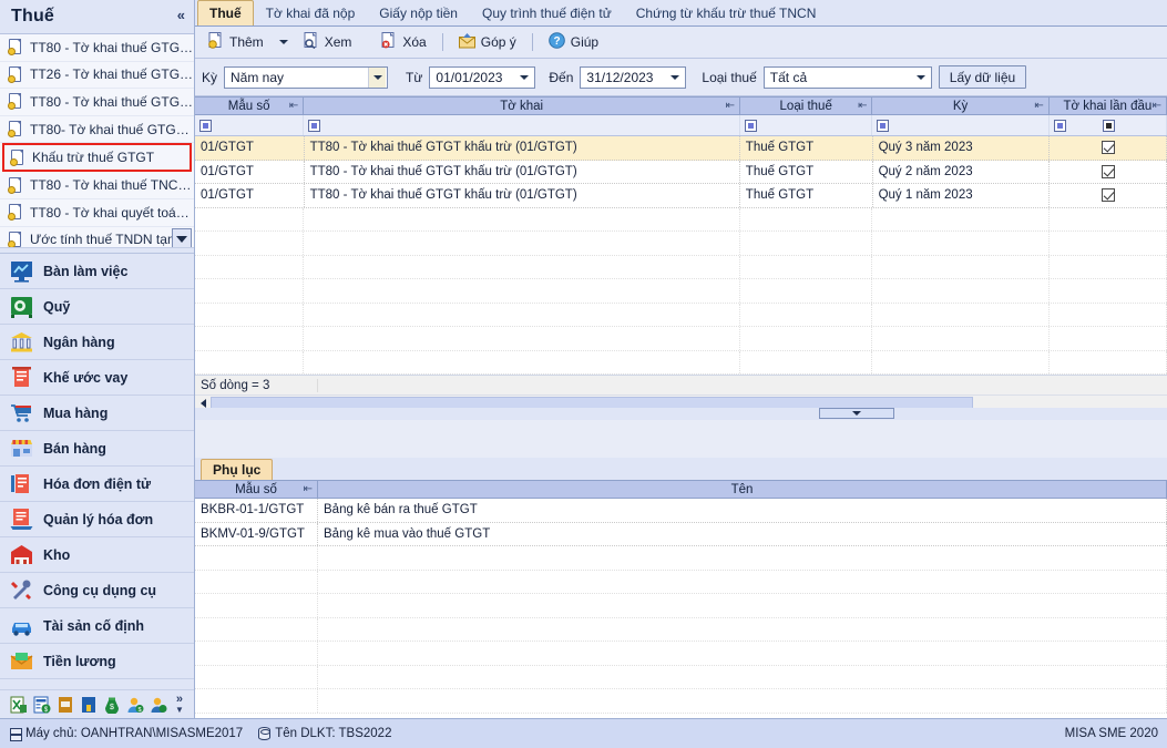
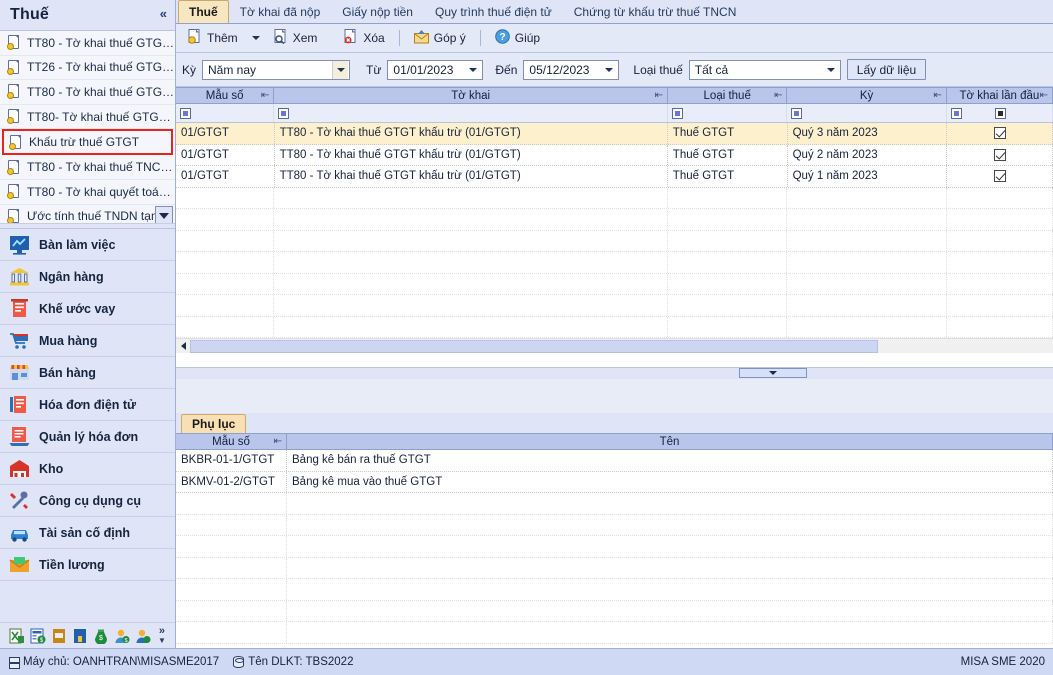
  Thuế
  «
  TT80 - Tờ khai thuế GTGT
  TT26 - Tờ khai thuế GTGT
  TT80 - Tờ khai thuế GTGT
  TT80- Tờ khai thuế GTGT tr
  Khấu trừ thuế GTGT
  TT80 - Tờ khai thuế TNCN (
  TT80 - Tờ khai quyết toán t
  Ước tính thuế TNDN tạộ
  Bàn làm việc
- Quỹ
  Ngân hàng
  Khế ước vay
  Mua hàng
  Bán hàng
  Hóa đơn điện tử
  Quản lý hóa đơn
  Kho
  Công cụ dụng cụ
  Tài sản cố định
  Tiền lương
  »
  ▼
  Thuế
  Tờ khai đã nộp
  Giấy nộp tiền
  Quy trình thuế điện tử
  Chứng từ khấu trừ thuế TNCN
  Thêm
  Xem
  Xóa
  Góp ý
  ?
  Giúp
  Kỳ
  Năm nay
  Từ
  01/01/2023
  Đến
- 31/12/2023
+ 05/12/2023
  Loại thuế
  Tất cả
  Lấy dữ liệu
  Mẫu số
  ⇤
  Tờ khai
  ⇤
  Loại thuế
  ⇤
  Kỳ
  ⇤
  Tờ khai lần đầu
  ⇤
  01/GTGT
  TT80 - Tờ khai thuế GTGT khấu trừ (01/GTGT)
  Thuế GTGT
  Quý 3 năm 2023
  01/GTGT
  TT80 - Tờ khai thuế GTGT khấu trừ (01/GTGT)
  Thuế GTGT
  Quý 2 năm 2023
  01/GTGT
  TT80 - Tờ khai thuế GTGT khấu trừ (01/GTGT)
  Thuế GTGT
  Quý 1 năm 2023
- Số dòng = 3
  Phụ lục
  Mẫu số
  ⇤
  Tên
  BKBR-01-1/GTGT
  Bảng kê bán ra thuế GTGT
- BKMV-01-9/GTGT
+ BKMV-01-2/GTGT
  Bảng kê mua vào thuế GTGT
  Máy chủ: OANHTRAN\MISASME2017
  Tên DLKT: TBS2022
  MISA SME 2020
